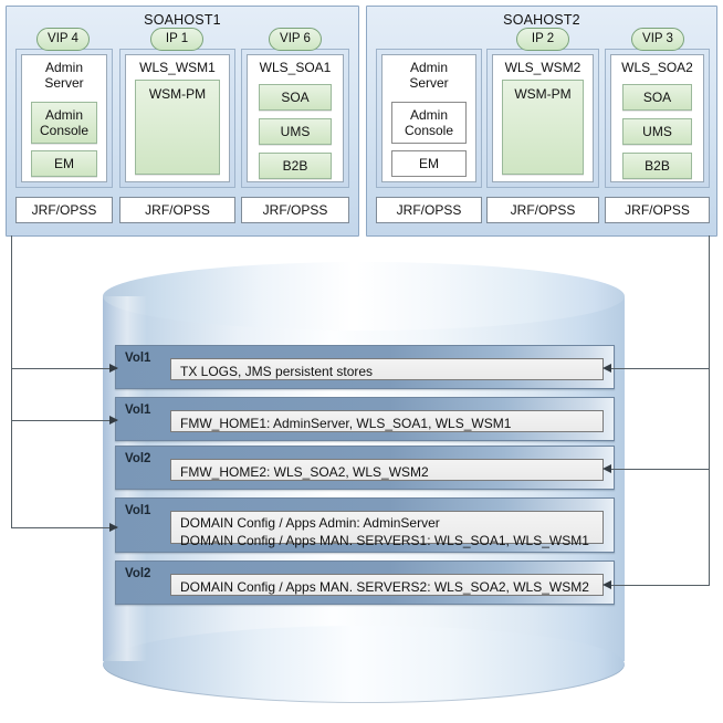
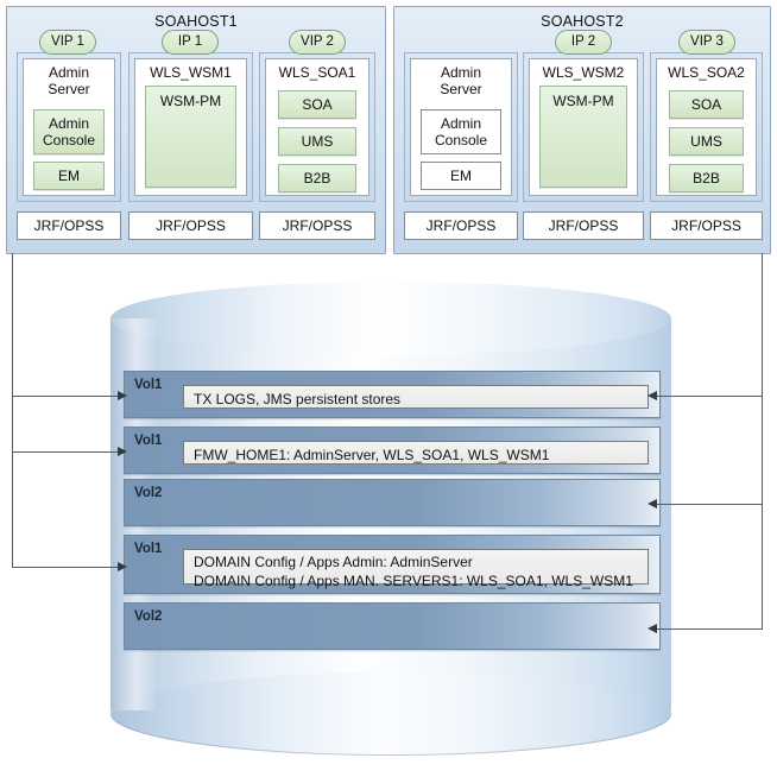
  SOAHOST1
  Admin
  Server
  Admin
  Console
  EM
- VIP 4
+ VIP 1
  JRF/OPSS
  WLS_WSM1
  WSM-PM
  IP 1
  JRF/OPSS
  WLS_SOA1
  SOA
  UMS
  B2B
- VIP 6
+ VIP 2
  JRF/OPSS
  SOAHOST2
  Admin
  Server
  Admin
  Console
  EM
  JRF/OPSS
  WLS_WSM2
  WSM-PM
  IP 2
  JRF/OPSS
  WLS_SOA2
  SOA
  UMS
  B2B
  VIP 3
  JRF/OPSS
  Vol1
  TX LOGS, JMS persistent stores
  Vol1
  FMW_HOME1: AdminServer, WLS_SOA1, WLS_WSM1
  Vol2
- FMW_HOME2: WLS_SOA2, WLS_WSM2
  Vol1
  DOMAIN Config / Apps Admin: AdminServer
  DOMAIN Config / Apps MAN. SERVERS1: WLS_SOA1, WLS_WSM1
  Vol2
- DOMAIN Config / Apps MAN. SERVERS2: WLS_SOA2, WLS_WSM2
